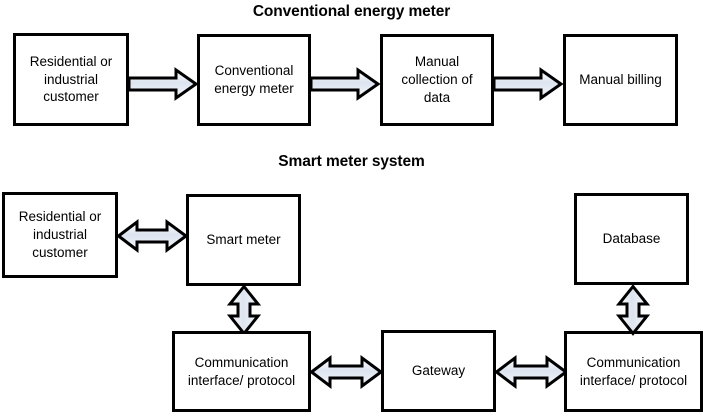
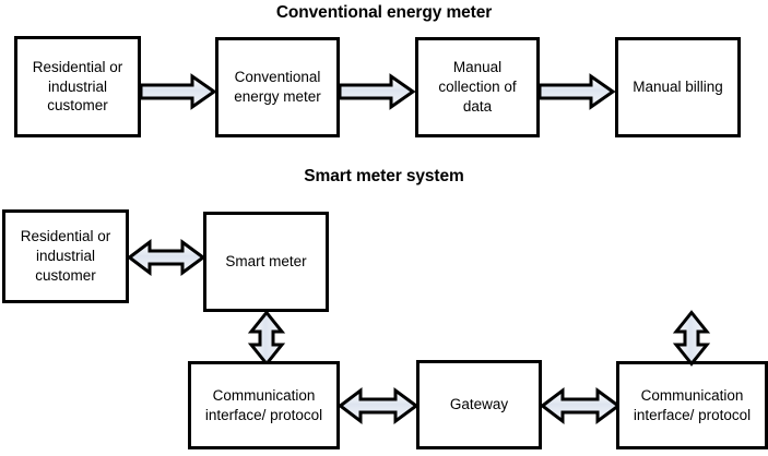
  Conventional energy meter
  Residential or industrial customer
  Conventional energy meter
  Manual collection of data
  Manual billing
  Smart meter system
  Residential or industrial customer
  Smart meter
  Communication interface/ protocol
  Gateway
  Communication interface/ protocol
- Database
